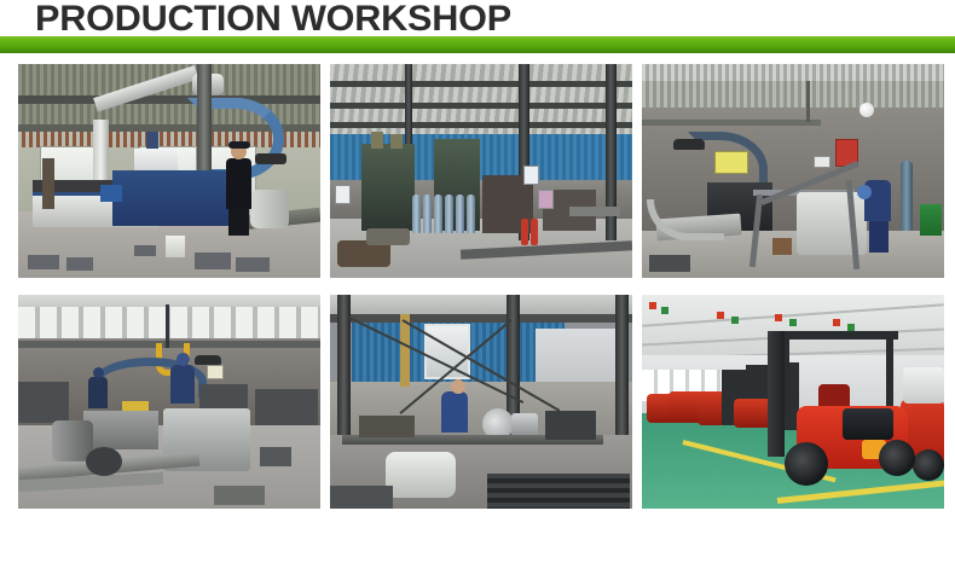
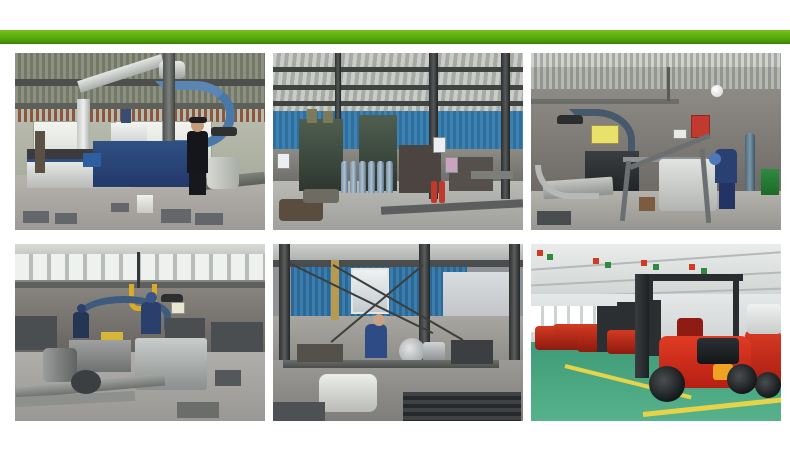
- PRODUCTION WORKSHOP
